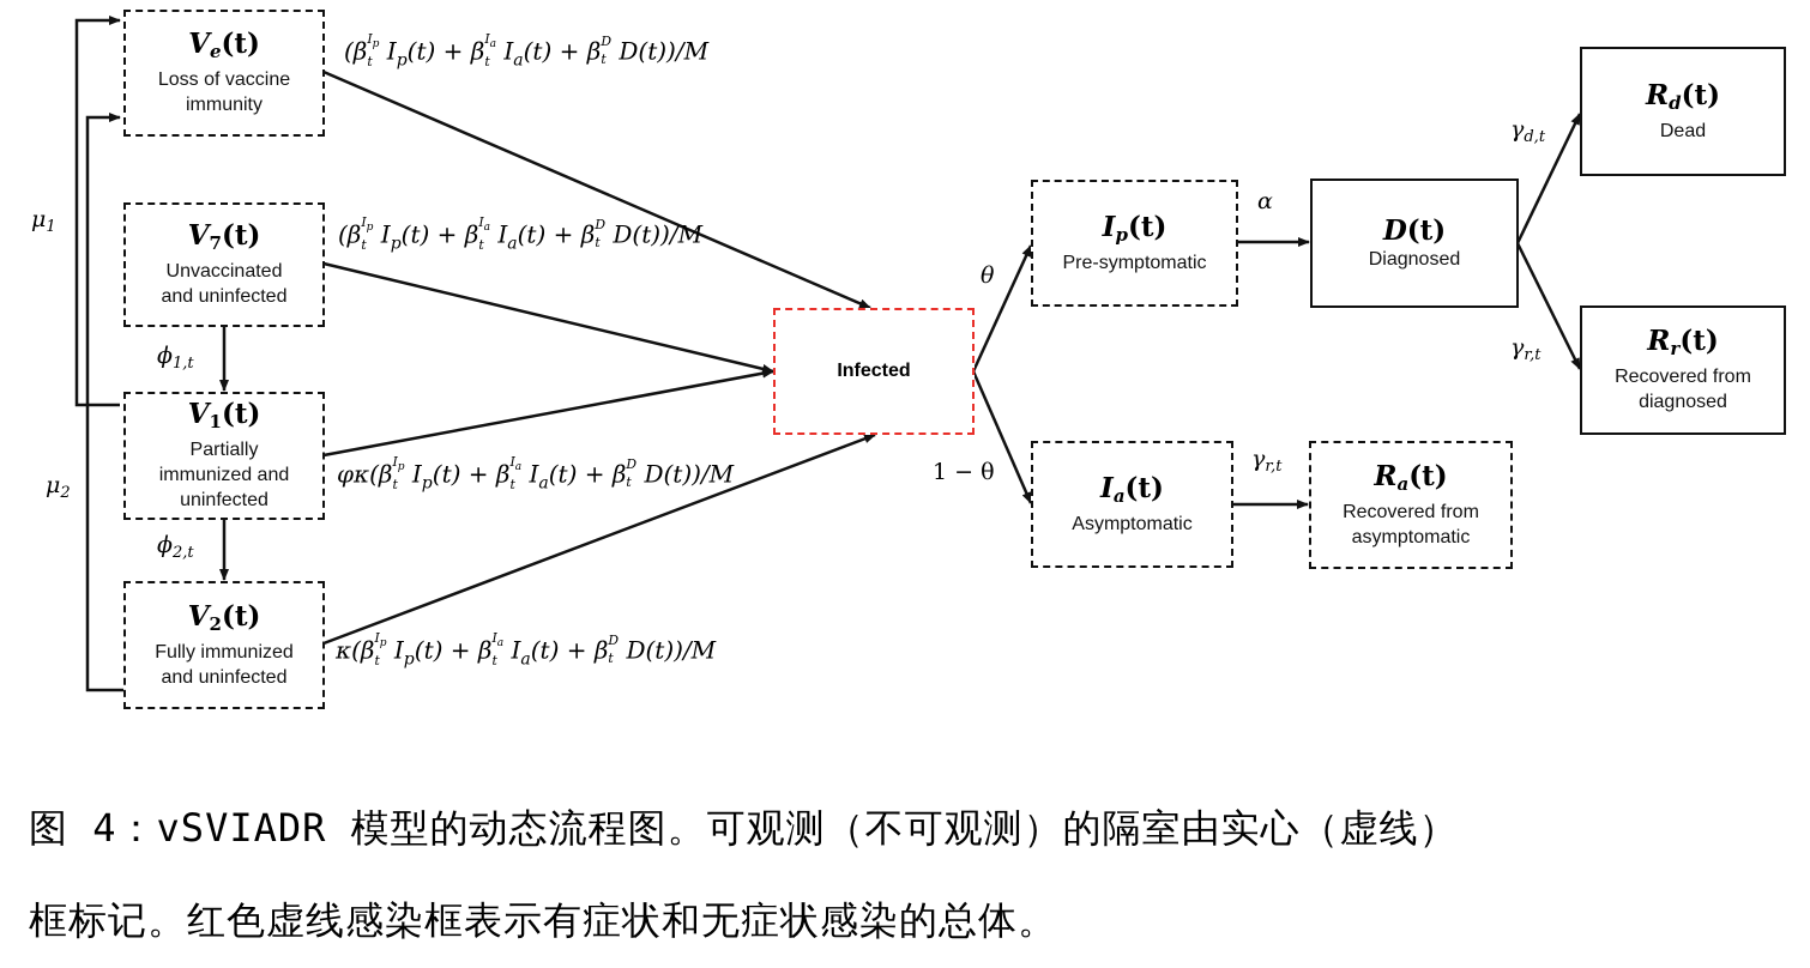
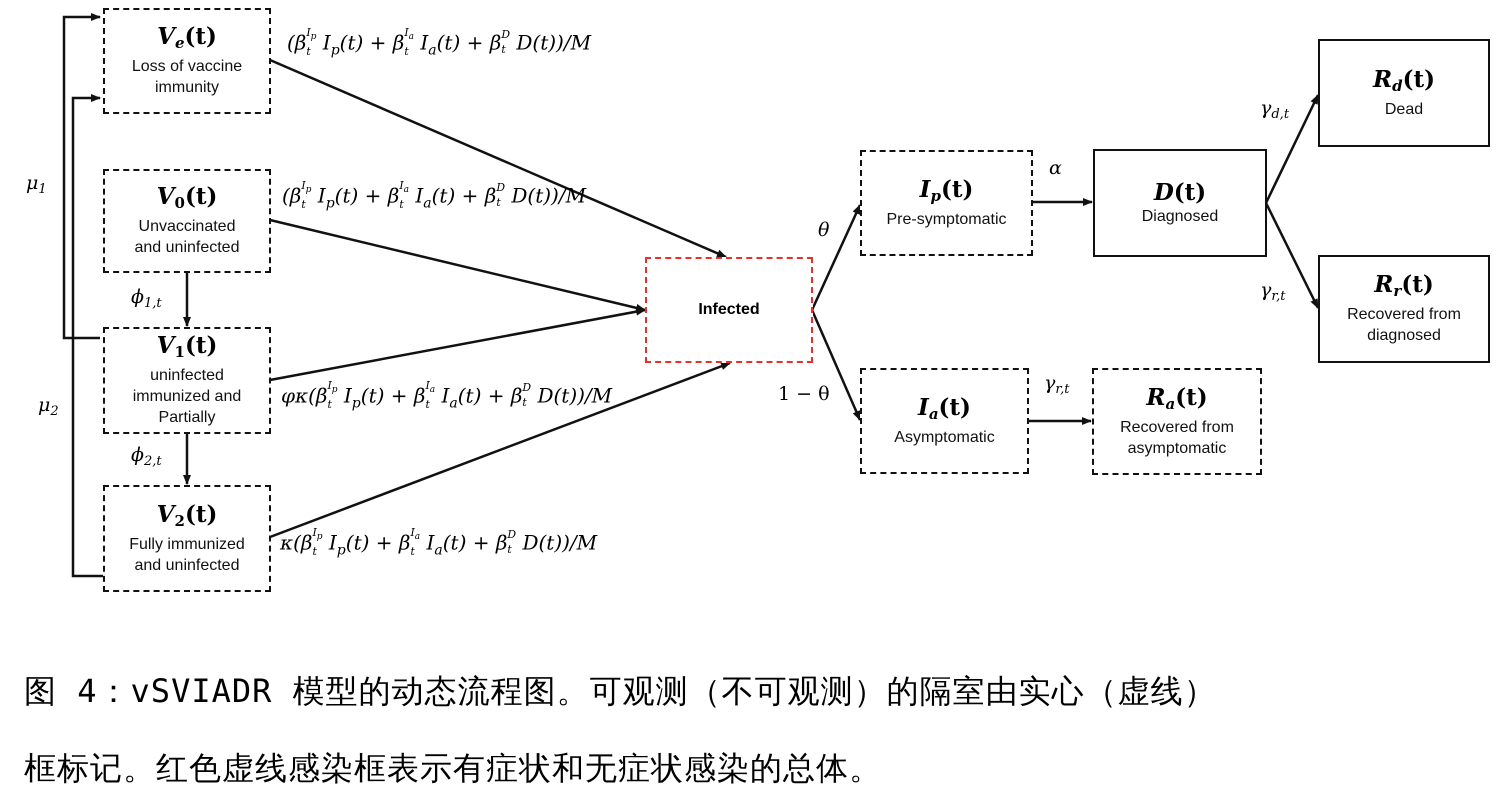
  Ve(t)
  Loss of vaccine
  immunity
- V7(t)
+ V0(t)
  Unvaccinated
  and uninfected
  V1(t)
- Partially
+ uninfected
  immunized and
- uninfected
+ Partially
  V2(t)
  Fully immunized
  and uninfected
  Infected
  Ip(t)
  Pre-symptomatic
  Ia(t)
  Asymptomatic
  D(t)
  Diagnosed
  Ra(t)
  Recovered from
  asymptomatic
  Rd(t)
  Dead
  Rr(t)
  Recovered from
  diagnosed
  (β
  Ip
  t
  Ip(t) + β
  Ia
  t
  Ia(t) + β
  D
  t
  D(t))/M
  (β
  Ip
  t
  Ip(t) + β
  Ia
  t
  Ia(t) + β
  D
  t
  D(t))/M
  φκ(β
  Ip
  t
  Ip(t) + β
  Ia
  t
  Ia(t) + β
  D
  t
  D(t))/M
  κ(β
  Ip
  t
  Ip(t) + β
  Ia
  t
  Ia(t) + β
  D
  t
  D(t))/M
  μ1
  μ2
  ϕ1,t
  ϕ2,t
  θ
  1 − θ
  α
  γr,t
  γd,t
  γr,t
  图 4：vSVIADR 模型的动态流程图。可观测（不可观测）的隔室由实心（虚线）
  框标记。红色虚线感染框表示有症状和无症状感染的总体。
